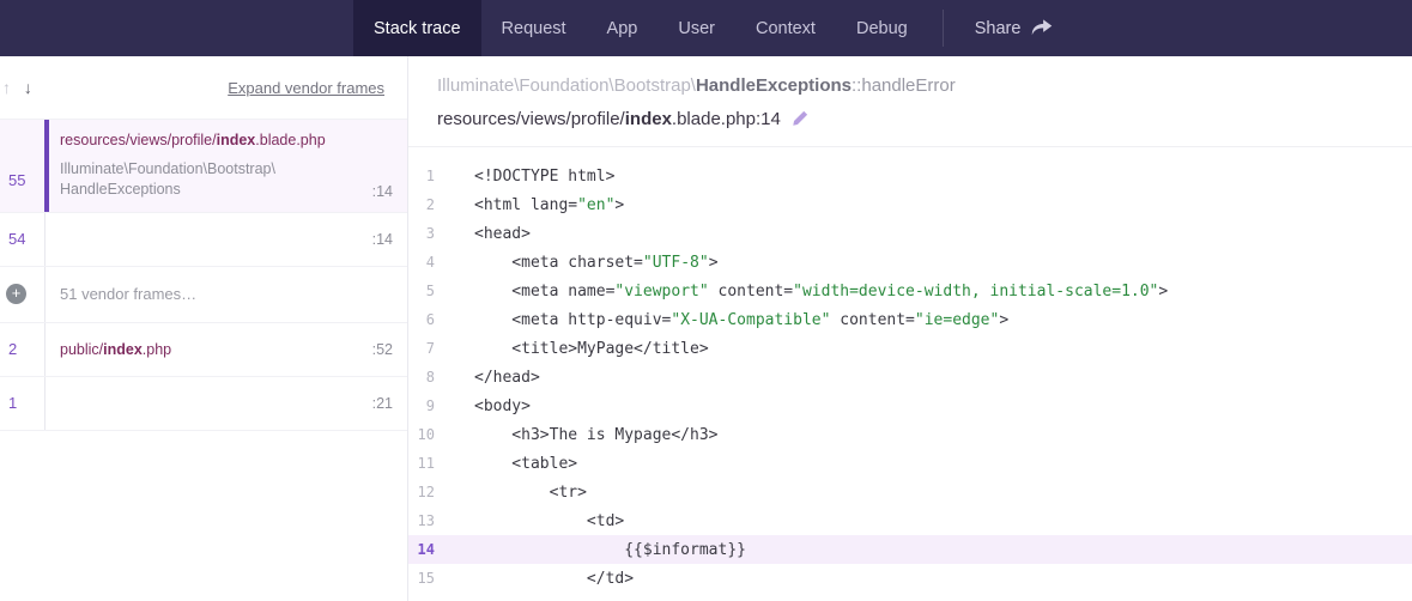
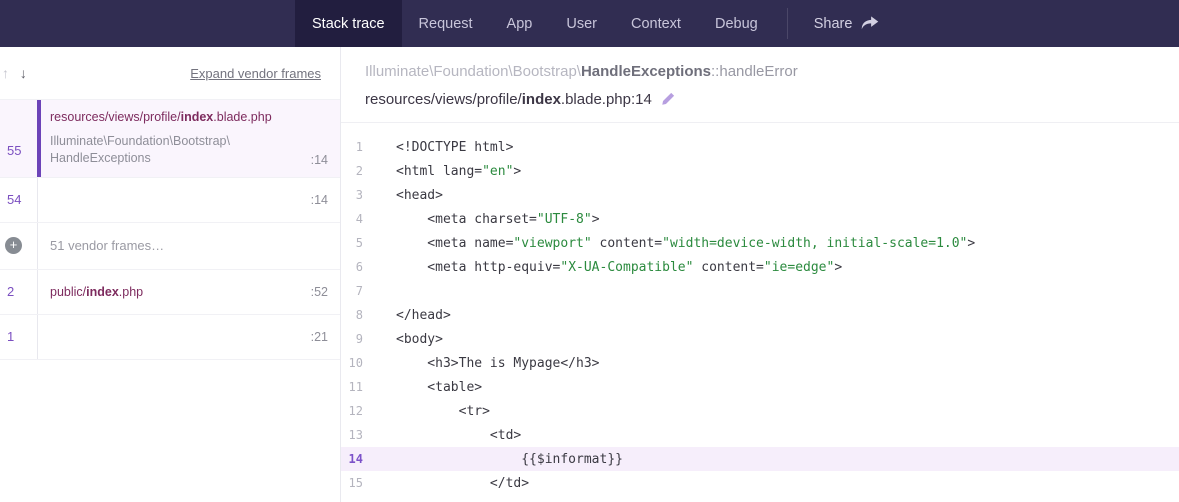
  Stack trace
  Request
  App
  User
  Context
  Debug
  Share
  ↑ ↓
  Expand vendor frames
  55
  resources/views/profile/index.blade.php
  Illuminate\Foundation\Bootstrap\
  HandleExceptions
  :14
  54
  :14
  +
  51 vendor frames…
  2
  public/index.php
  :52
  1
  :21
  Illuminate\Foundation\Bootstrap\HandleExceptions::handleError
  resources/views/profile/index.blade.php:14
  1
  <!DOCTYPE html>
  2
  <html lang="en">
  3
  <head>
  4
  <meta charset="UTF-8">
  5
  <meta name="viewport" content="width=device-width, initial-scale=1.0">
  6
  <meta http-equiv="X-UA-Compatible" content="ie=edge">
  7
- <title>MyPage</title>
  8
  </head>
  9
  <body>
  10
  <h3>The is Mypage</h3>
  11
  <table>
  12
  <tr>
  13
  <td>
  14
  {{$informat}}
  15
  </td>
